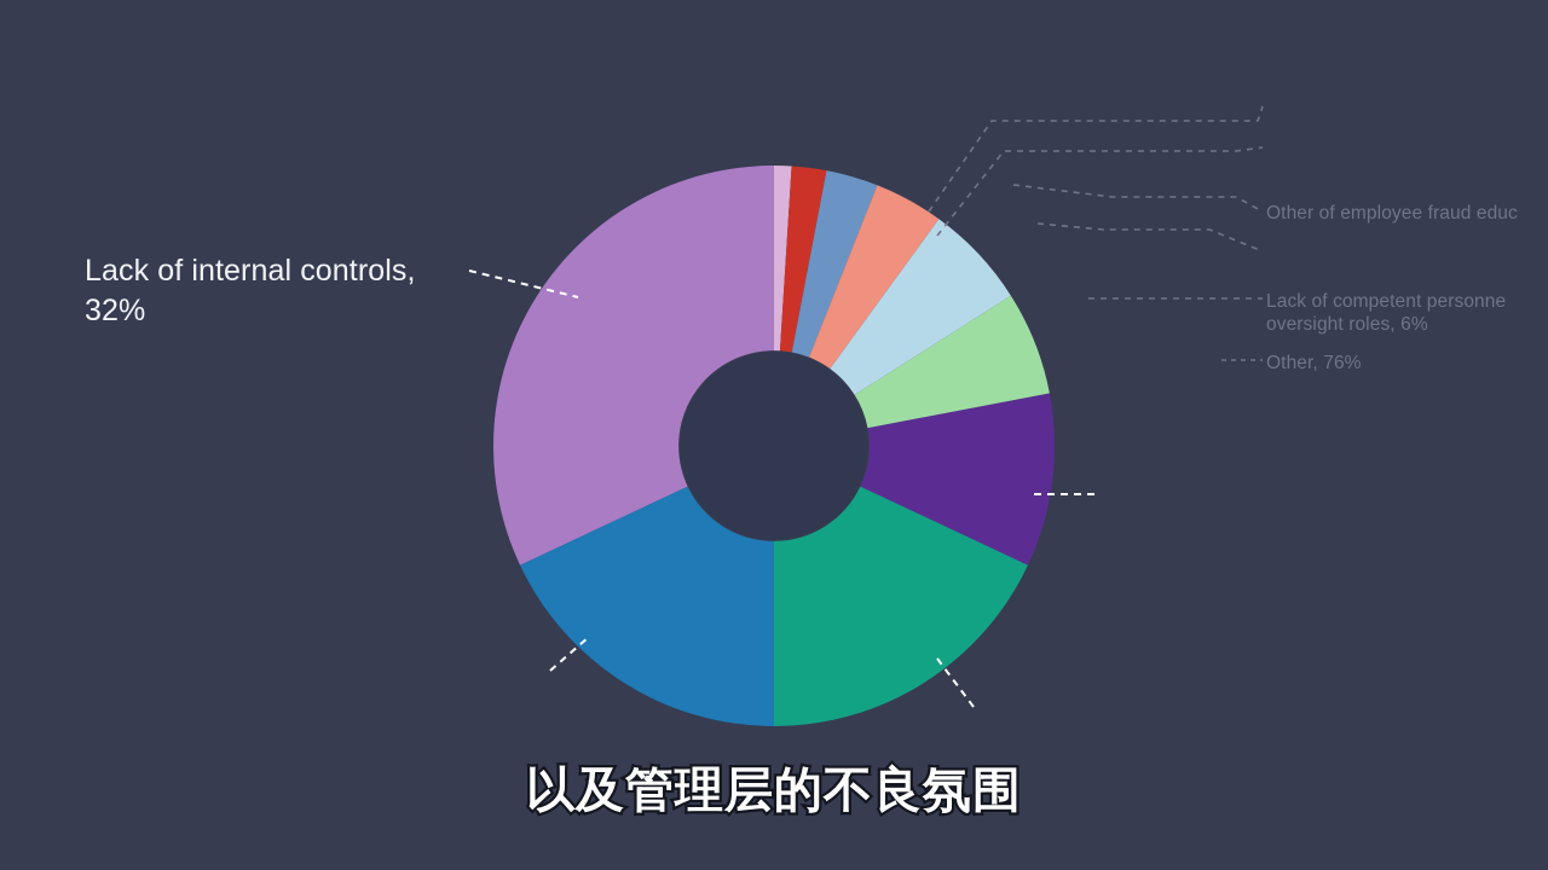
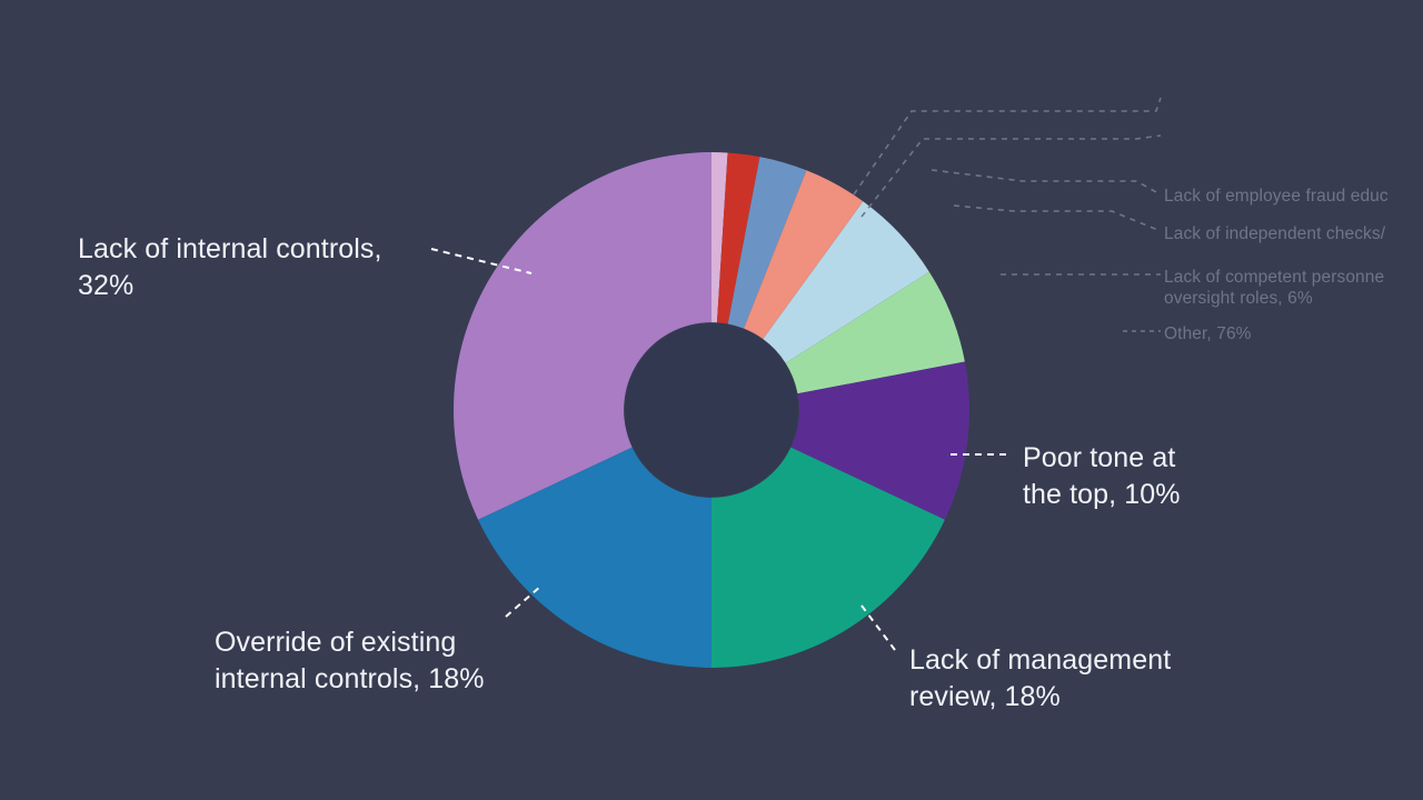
  Lack of internal controls,
  32%
+ Poor tone at
+ the top, 10%
+ Lack of management
+ review, 18%
+ Override of existing
+ internal controls, 18%
- Other of employee fraud educ
+ Lack of employee fraud educ
+ Lack of independent checks/
  Lack of competent personne
  oversight roles, 6%
  Other, 76%
- 以及管理层的不良氛围
